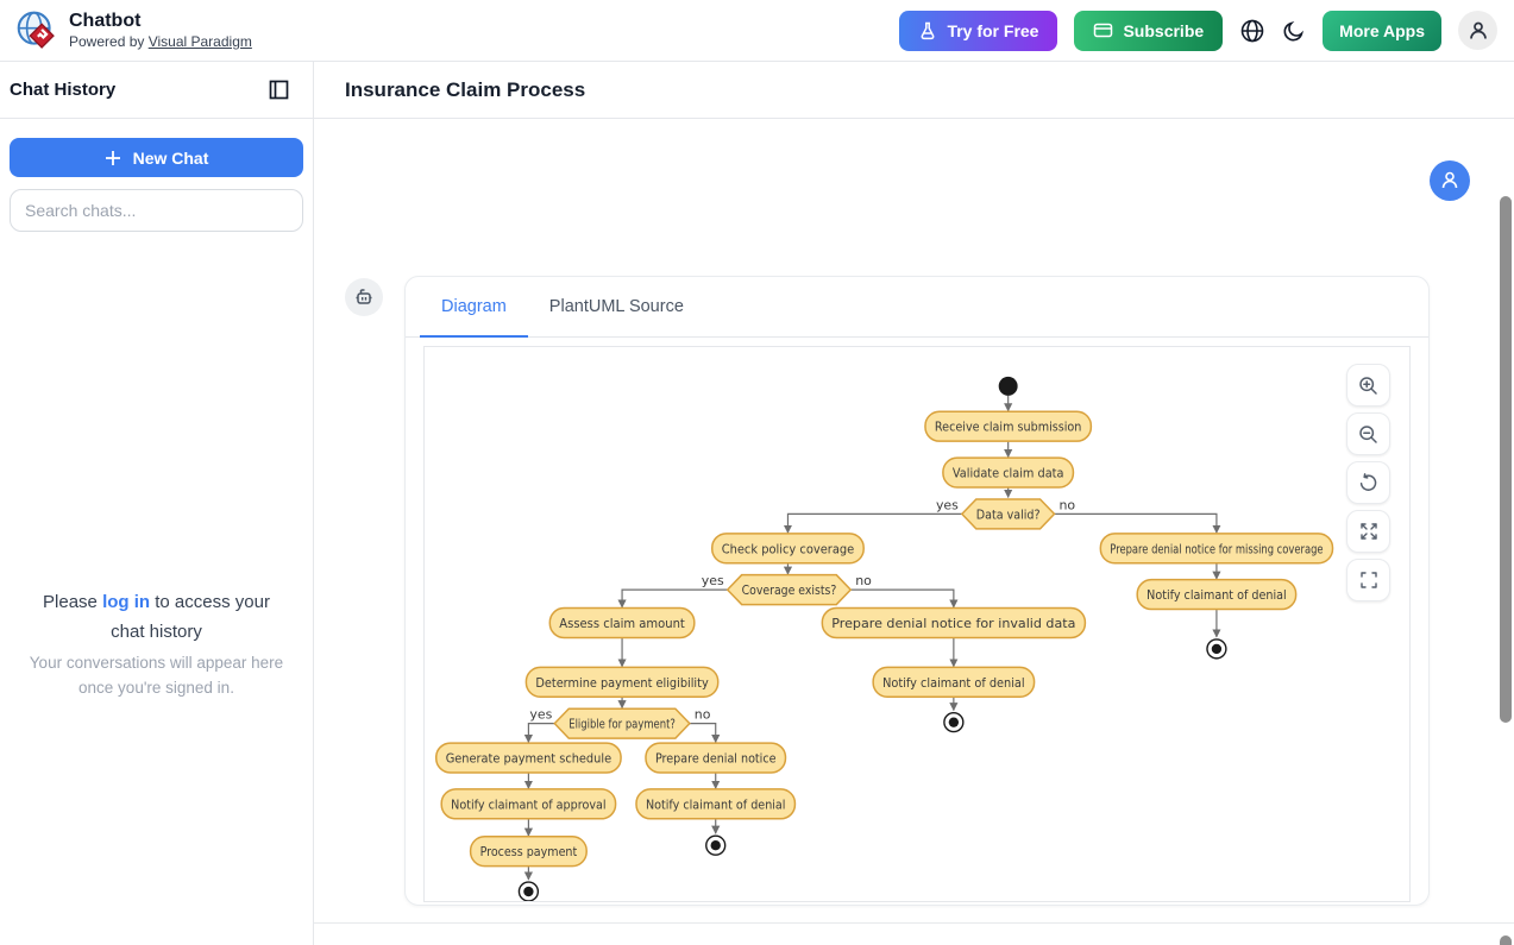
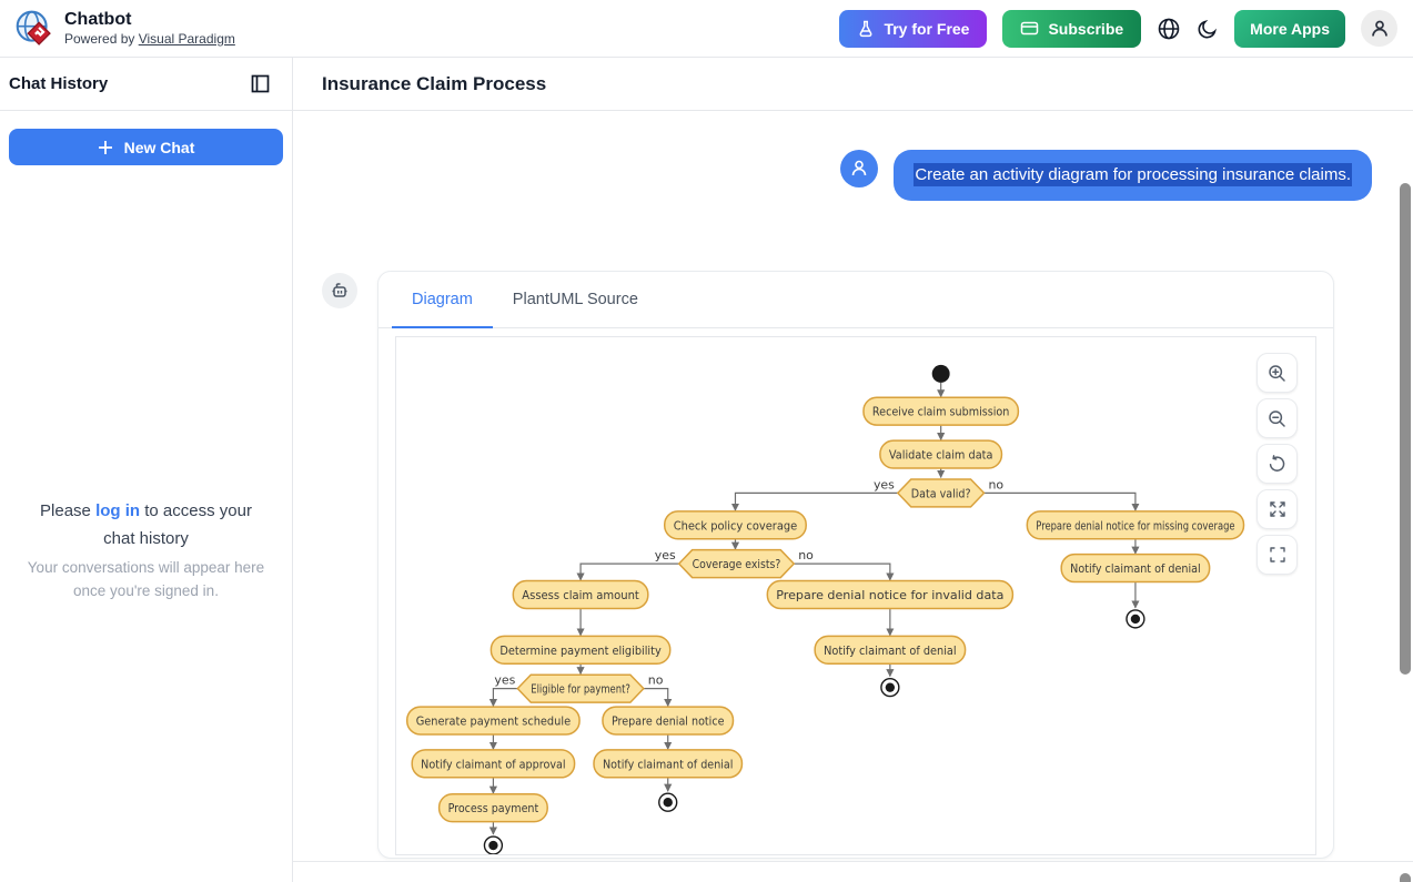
  Chatbot
  Powered by Visual Paradigm
  Try for Free
  Subscribe
  More Apps
  Chat History
  New Chat
- Search chats...
  Please log in to access your chat history
  Your conversations will appear here once you're signed in.
  Insurance Claim Process
+ Create an activity diagram for processing insurance claims.
  Diagram
  PlantUML Source
  yes
  no
  yes
  no
  yes
  no
  Receive claim submission
  Validate claim data
  Data valid?
  Check policy coverage
  Prepare denial notice for missing coverage
  Coverage exists?
  Notify claimant of denial
  Assess claim amount
  Prepare denial notice for invalid data
  Determine payment eligibility
  Notify claimant of denial
  Eligible for payment?
  Generate payment schedule
  Prepare denial notice
  Notify claimant of approval
  Notify claimant of denial
  Process payment
